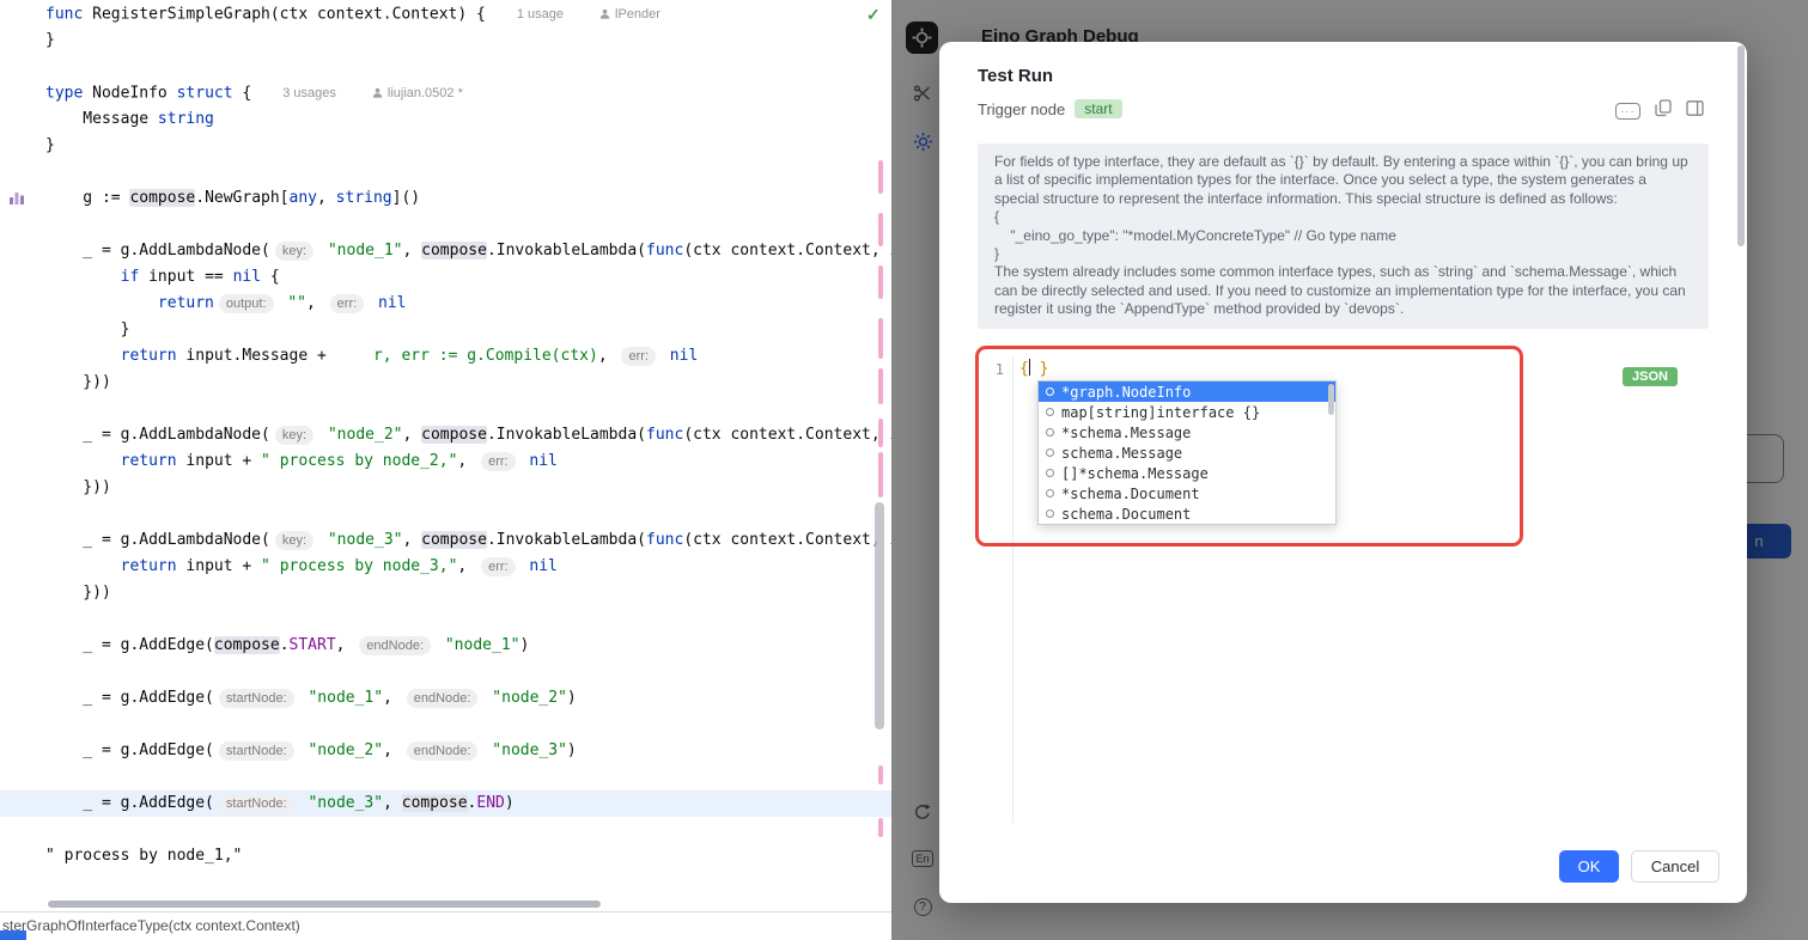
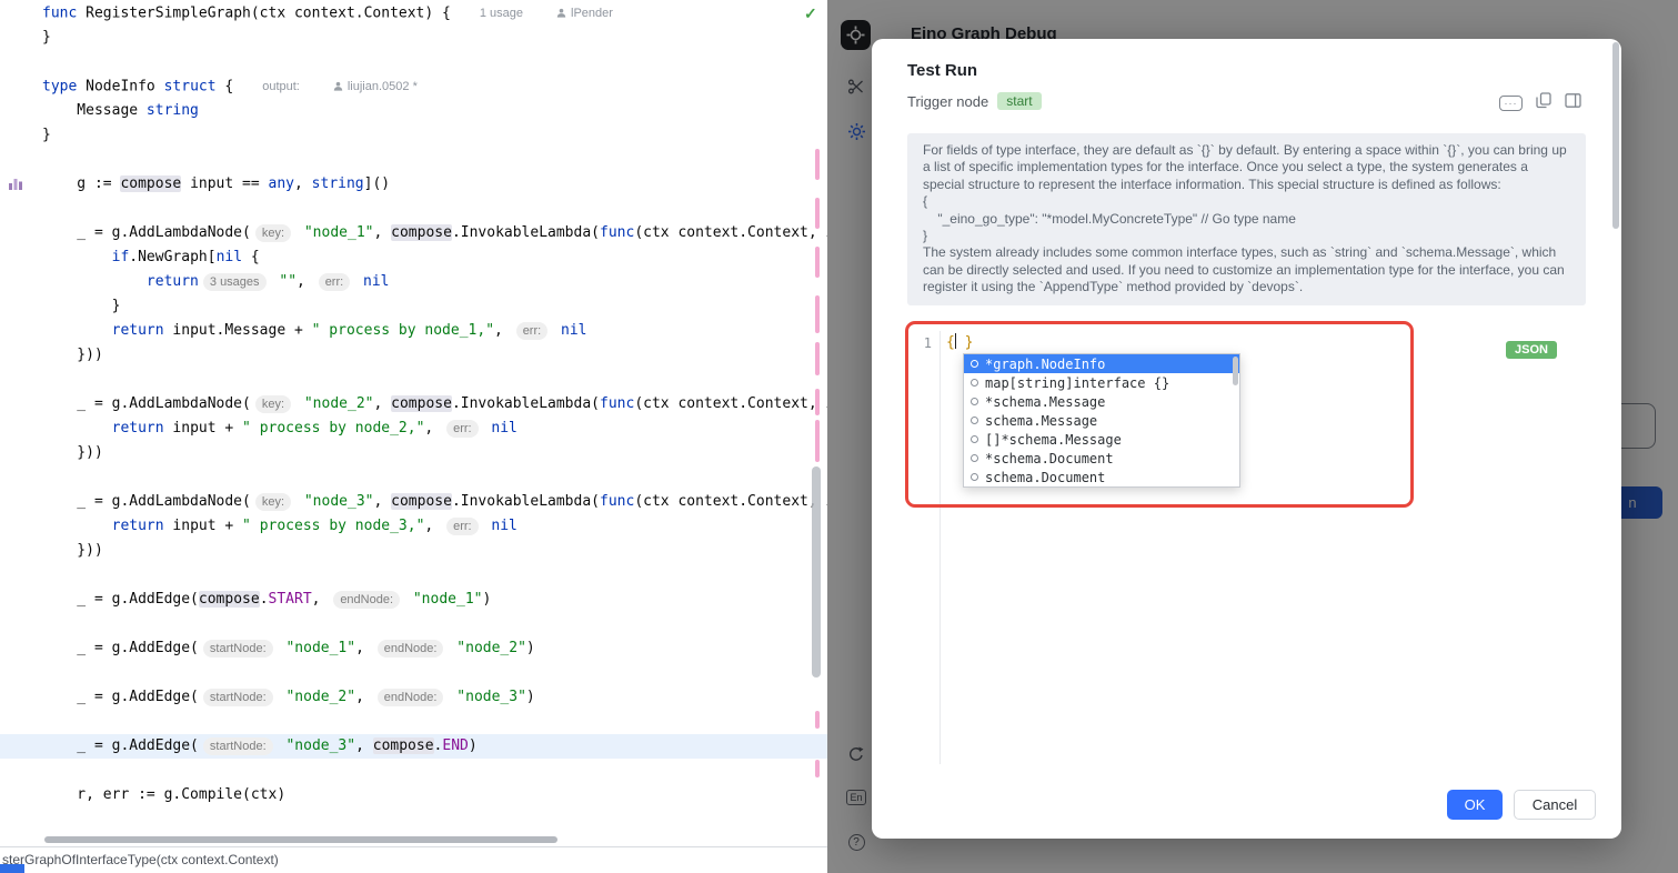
  func RegisterSimpleGraph(ctx context.Context) { 1 usage lPender
  }
- type NodeInfo struct { 3 usages liujian.0502 *
+ type NodeInfo struct { output: liujian.0502 *
  Message string
  }
- g := compose.NewGraph[any, string]()
+ g := compose input == any, string]()
  _ = g.AddLambdaNode( key: "node_1", compose.InvokableLambda(func(ctx context.Context,
- if input == nil {
+ if.NewGraph[nil {
- return output: "", err: nil
+ return 3 usages "", err: nil
  }
- return input.Message + r, err := g.Compile(ctx), err: nil
+ return input.Message + " process by node_1,", err: nil
  }))
  _ = g.AddLambdaNode( key: "node_2", compose.InvokableLambda(func(ctx context.Context,
  return input + " process by node_2,", err: nil
  }))
  _ = g.AddLambdaNode( key: "node_3", compose.InvokableLambda(func(ctx context.Context,
  return input + " process by node_3,", err: nil
  }))
  _ = g.AddEdge(compose.START, endNode: "node_1")
  _ = g.AddEdge( startNode: "node_1", endNode: "node_2")
  _ = g.AddEdge( startNode: "node_2", endNode: "node_3")
  _ = g.AddEdge( startNode: "node_3", compose.END)
- " process by node_1,"
+ r, err := g.Compile(ctx)
  ✓
  sterGraphOfInterfaceType(ctx context.Context)
  Eino Graph Debug
  En
  ?
  n
  Test Run
  Trigger node
  start
  ···
  For fields of type interface, they are default as `{}` by default. By entering a space within `{}`, you can bring up a list of specific implementation types for the interface. Once you select a type, the system generates a special structure to represent the interface information. This special structure is defined as follows:
  {
  "_eino_go_type": "*model.MyConcreteType" // Go type name
  }
  The system already includes some common interface types, such as `string` and `schema.Message`, which can be directly selected and used. If you need to customize an implementation type for the interface, you can register it using the `AppendType` method provided by `devops`.
  1
  { }
  JSON
  *graph.NodeInfo
  map[string]interface {}
  *schema.Message
  schema.Message
  []*schema.Message
  *schema.Document
  schema.Document
  OK
  Cancel
